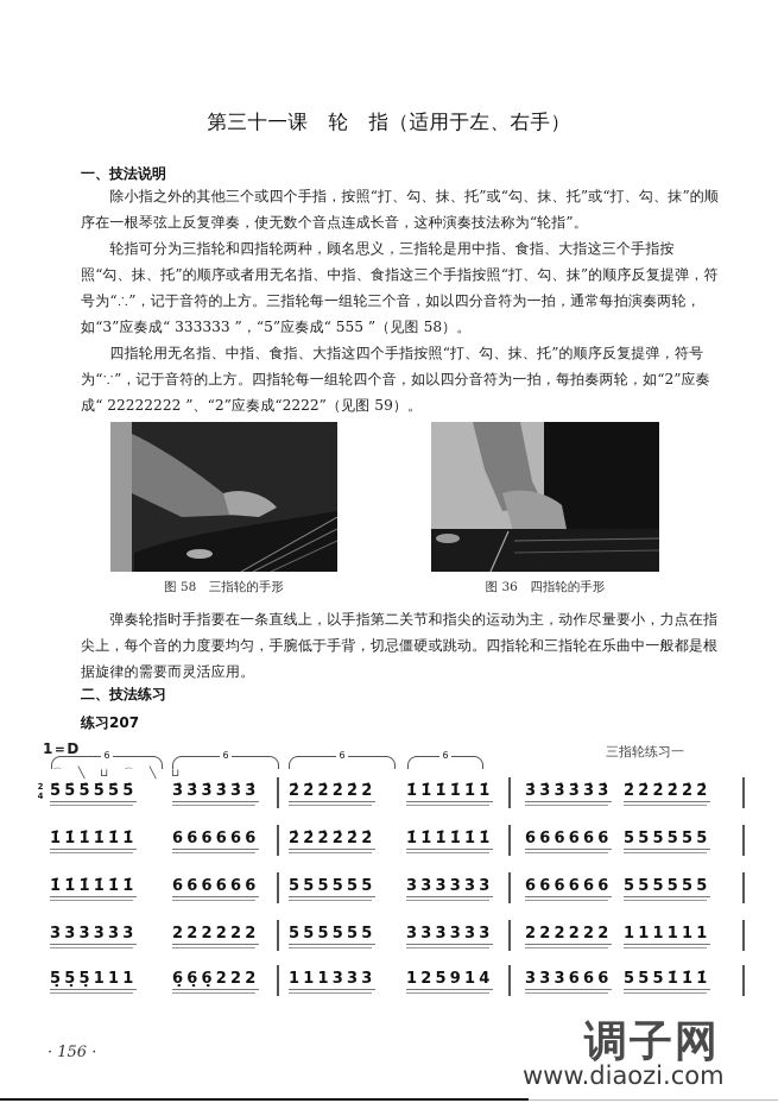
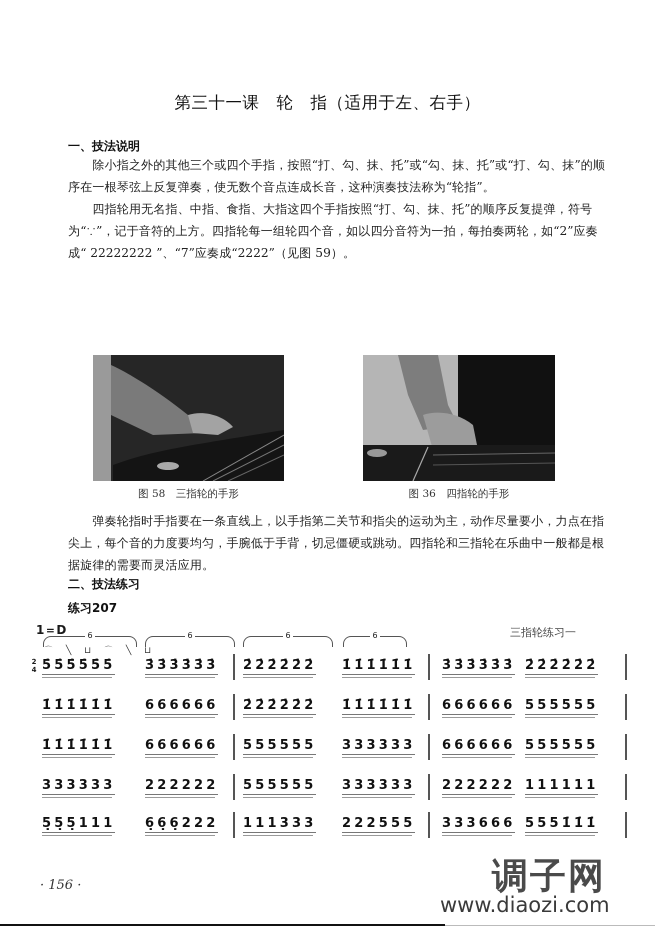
  第三十一课 轮 指（适用于左、右手）
  一、技法说明
  除小指之外的其他三个或四个手指，按照“打、勾、抹、托”或“勾、抹、托”或“打、勾、抹”的顺序在一根琴弦上反复弹奏，使无数个音点连成长音，这种演奏技法称为“轮指”。
- 轮指可分为三指轮和四指轮两种，顾名思义，三指轮是用中指、食指、大指这三个手指按照“勾、抹、托”的顺序或者用无名指、中指、食指这三个手指按照“打、勾、抹”的顺序反复提弹，符号为“∴”，记于音符的上方。三指轮每一组轮三个音，如以四分音符为一拍，通常每拍演奏两轮，如“3”应奏成“ 333333 ”，“5”应奏成“ 555 ”（见图 58）。
- 四指轮用无名指、中指、食指、大指这四个手指按照“打、勾、抹、托”的顺序反复提弹，符号为“∵”，记于音符的上方。四指轮每一组轮四个音，如以四分音符为一拍，每拍奏两轮，如“2”应奏成“ 22222222 ”、“2”应奏成“2222”（见图 59）。
+ 四指轮用无名指、中指、食指、大指这四个手指按照“打、勾、抹、托”的顺序反复提弹，符号为“∵”，记于音符的上方。四指轮每一组轮四个音，如以四分音符为一拍，每拍奏两轮，如“2”应奏成“ 22222222 ”、“7”应奏成“2222”（见图 59）。
  图 58 三指轮的手形
  图 36 四指轮的手形
  弹奏轮指时手指要在一条直线上，以手指第二关节和指尖的运动为主，动作尽量要小，力点在指尖上，每个音的力度要均匀，手腕低于手背，切忌僵硬或跳动。四指轮和三指轮在乐曲中一般都是根据旋律的需要而灵活应用。
  二、技法练习
  练习207
  1＝D
  三指轮练习一
  6
  6
  6
  6
  ⌒ ╲ ⊔ ⌒ ╲ ⊔
  2
  4
  5̇5̇5̇5̇5̇5̇
  3̇3̇3̇3̇3̇3̇
  2̇2̇2̇2̇2̇2̇
  1̇1̇1̇1̇1̇1̇
  3̇3̇3̇3̇3̇3̇
  2̇2̇2̇2̇2̇2̇
  1̇1̇1̇1̇1̇1̇
  666666
  2̇2̇2̇2̇2̇2̇
  1̇1̇1̇1̇1̇1̇
  666666
  555555
  1̇1̇1̇1̇1̇1̇
  666666
  555555
  333333
  666666
  555555
  333333
  222222
  555555
  333333
  222222
  111111
  5̣5̣5̣111
  6̣6̣6̣222
  111333
- 125914
+ 222555
  333666
  5551̇1̇1̇
  · 156 ·
  调子网
  www.diaozi.com
